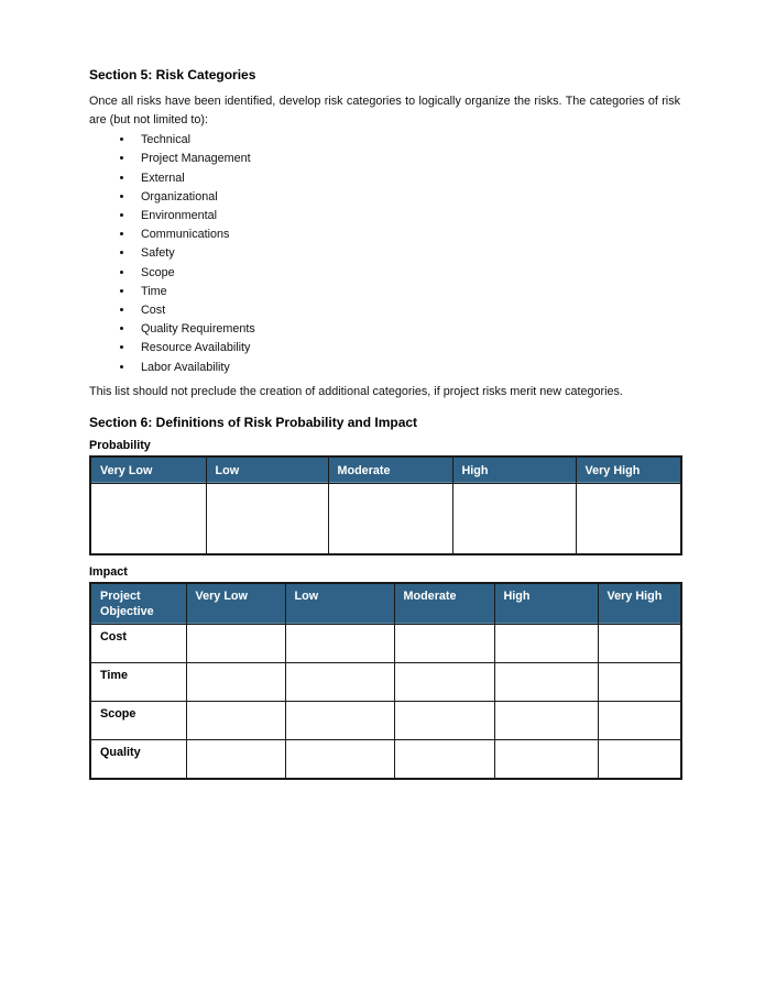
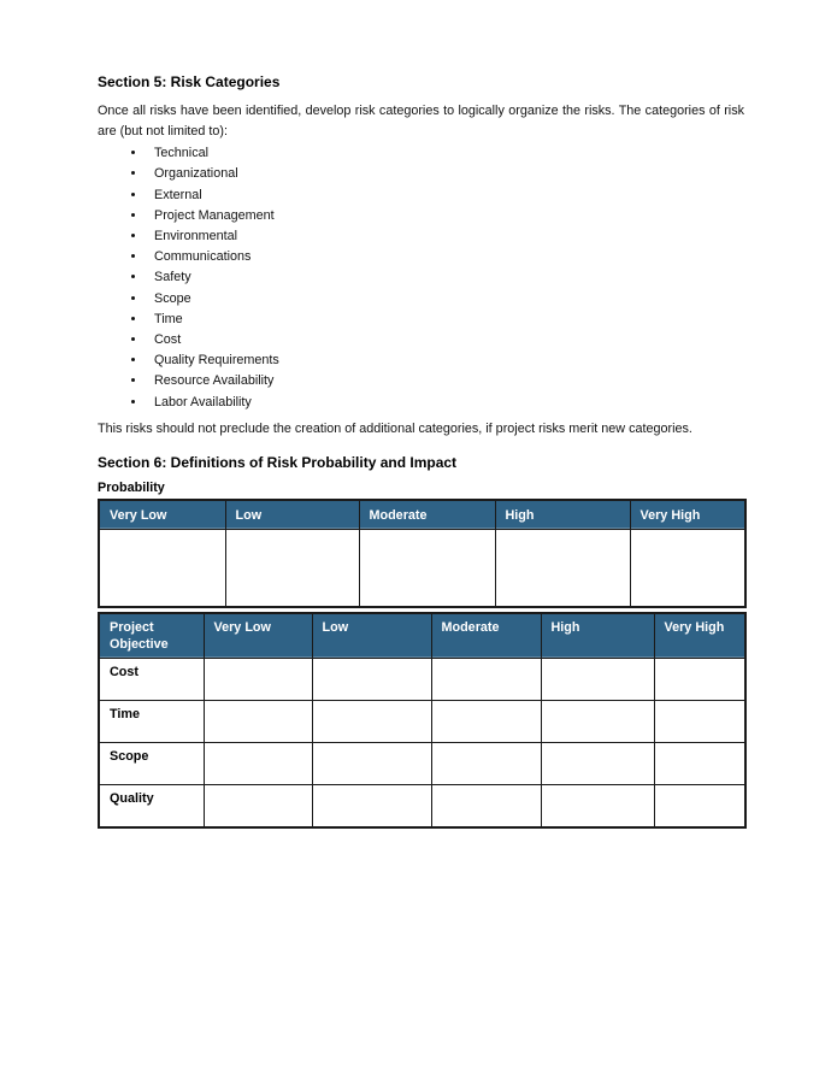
  Section 5: Risk Categories
  Once all risks have been identified, develop risk categories to logically organize the risks. The categories of risk are (but not limited to):
  Technical
- Project Management
+ Organizational
  External
- Organizational
+ Project Management
  Environmental
  Communications
  Safety
  Scope
  Time
  Cost
  Quality Requirements
  Resource Availability
  Labor Availability
- This list should not preclude the creation of additional categories, if project risks merit new categories.
+ This risks should not preclude the creation of additional categories, if project risks merit new categories.
  Section 6: Definitions of Risk Probability and Impact
  Probability
  Very Low	Low	Moderate	High	Very High
- Impact
  Project Objective	Very Low	Low	Moderate	High	Very High
  Cost
  Time
  Scope
  Quality
